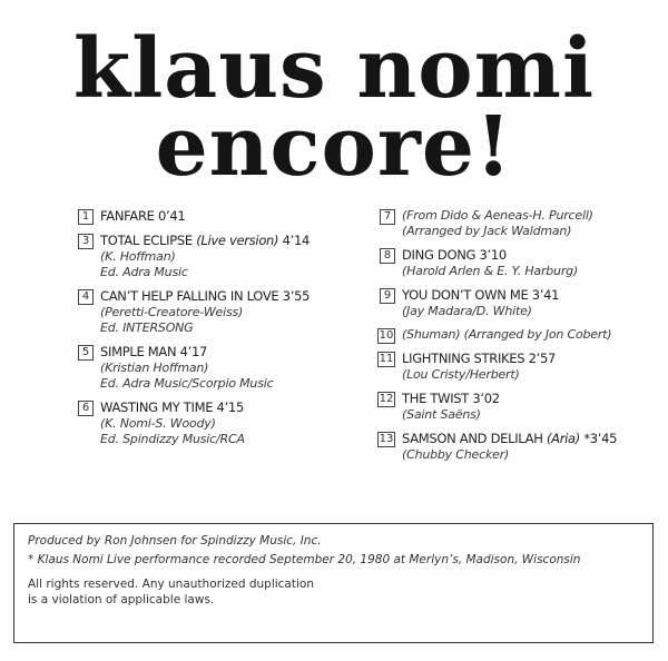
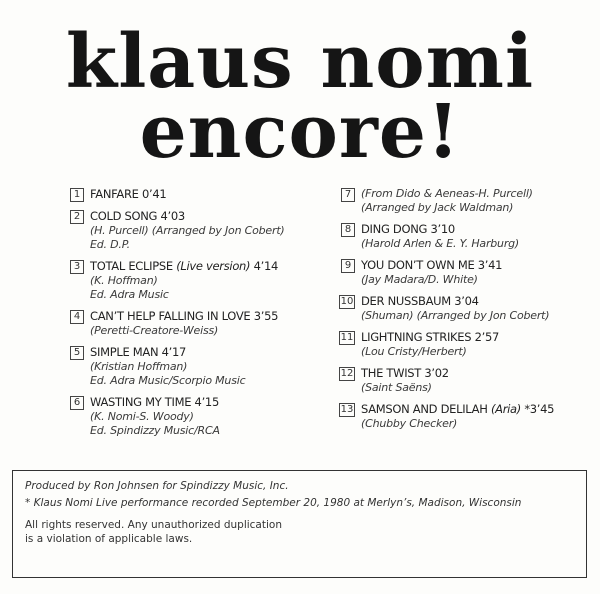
  klaus nomi
  encore!
  1
  FANFARE 0’41
+ 2
+ COLD SONG 4’03
+ (H. Purcell) (Arranged by Jon Cobert)
+ Ed. D.P.
  3
  TOTAL ECLIPSE (Live version) 4’14
  (K. Hoffman)
  Ed. Adra Music
  4
  CAN’T HELP FALLING IN LOVE 3’55
  (Peretti-Creatore-Weiss)
- Ed. INTERSONG
  5
  SIMPLE MAN 4’17
  (Kristian Hoffman)
  Ed. Adra Music/Scorpio Music
  6
  WASTING MY TIME 4’15
  (K. Nomi-S. Woody)
  Ed. Spindizzy Music/RCA
  7
  (From Dido & Aeneas-H. Purcell)
  (Arranged by Jack Waldman)
  8
  DING DONG 3’10
  (Harold Arlen & E. Y. Harburg)
  9
  YOU DON’T OWN ME 3’41
  (Jay Madara/D. White)
  10
+ DER NUSSBAUM 3’04
  (Shuman) (Arranged by Jon Cobert)
  11
  LIGHTNING STRIKES 2’57
  (Lou Cristy/Herbert)
  12
  THE TWIST 3’02
  (Saint Saëns)
  13
  SAMSON AND DELILAH (Aria) *3’45
  (Chubby Checker)
  Produced by Ron Johnsen for Spindizzy Music, Inc.
  * Klaus Nomi Live performance recorded September 20, 1980 at Merlyn’s, Madison, Wisconsin
  All rights reserved. Any unauthorized duplication
  is a violation of applicable laws.
